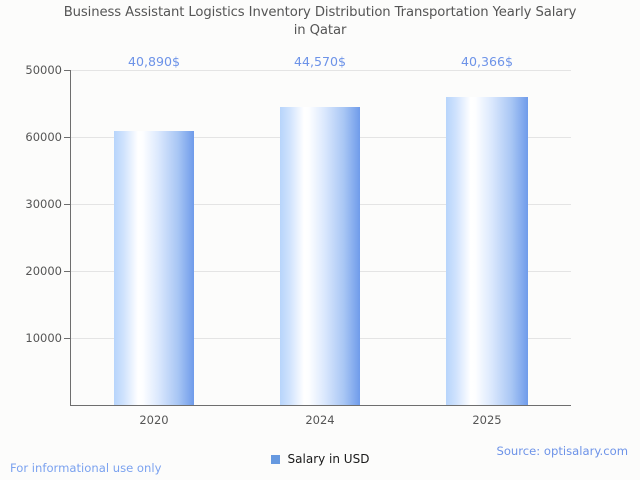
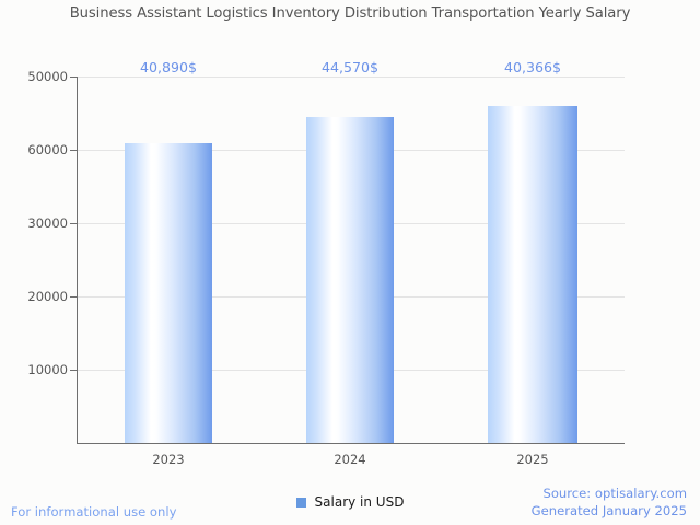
  Business Assistant Logistics Inventory Distribution Transportation Yearly Salary
- in Qatar
  50000
  60000
  30000
  20000
  10000
  40,890$
  44,570$
  40,366$
- 2020
+ 2023
  2024
  2025
  Salary in USD
  For informational use only
  Source: optisalary.com
+ Generated January 2025
